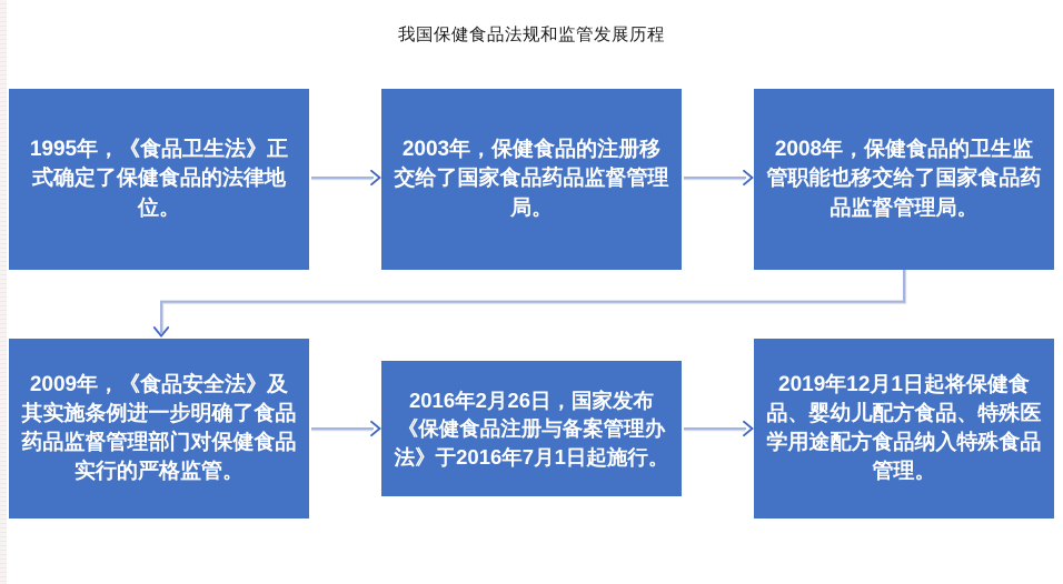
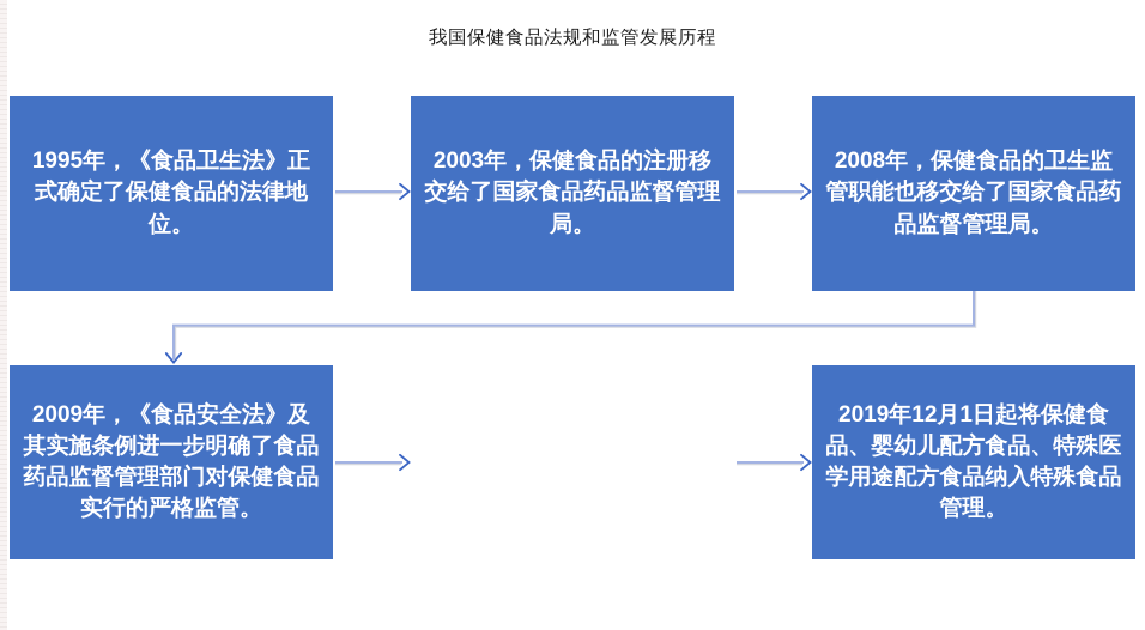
  我国保健食品法规和监管发展历程
  1995年，《食品卫生法》正式确定了保健食品的法律地位。
  2003年，保健食品的注册移交给了国家食品药品监督管理局。
  2008年，保健食品的卫生监管职能也移交给了国家食品药品监督管理局。
  2009年，《食品安全法》及其实施条例进一步明确了食品药品监督管理部门对保健食品实行的严格监管。
- 2016年2月26日，国家发布《保健食品注册与备案管理办法》于2016年7月1日起施行。
  2019年12月1日起将保健食品、婴幼儿配方食品、特殊医学用途配方食品纳入特殊食品管理。
